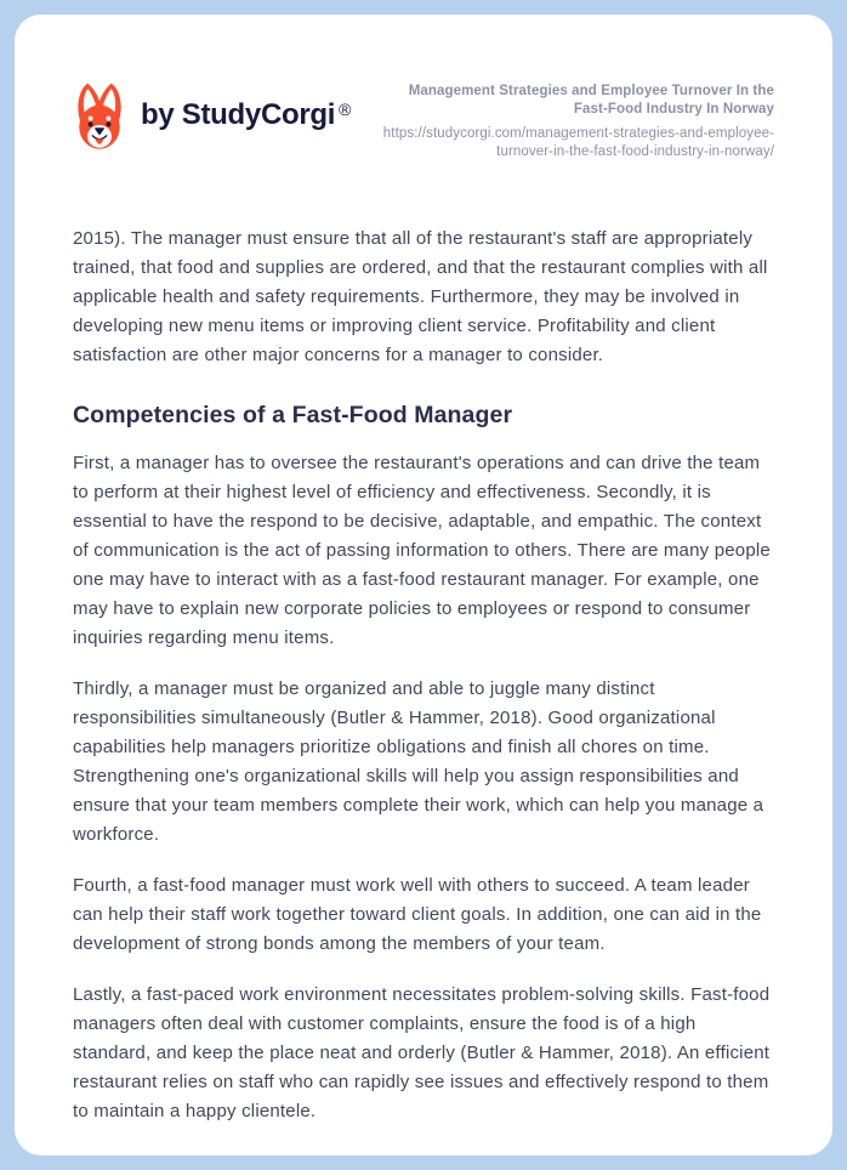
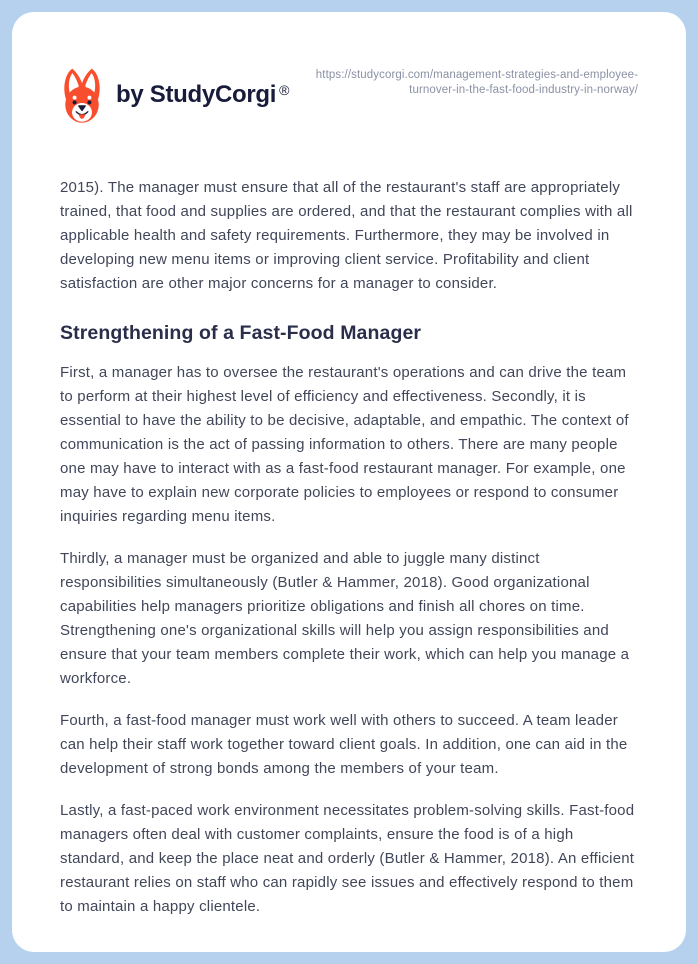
  by StudyCorgi ®
- Management Strategies and Employee Turnover In the Fast-Food Industry In Norway
  https://studycorgi.com/management-strategies-and-employee-turnover-in-the-fast-food-industry-in-norway/
  2015). The manager must ensure that all of the restaurant's staff are appropriately trained, that food and supplies are ordered, and that the restaurant complies with all applicable health and safety requirements. Furthermore, they may be involved in developing new menu items or improving client service. Profitability and client satisfaction are other major concerns for a manager to consider.
- Competencies of a Fast-Food Manager
+ Strengthening of a Fast-Food Manager
- First, a manager has to oversee the restaurant's operations and can drive the team to perform at their highest level of efficiency and effectiveness. Secondly, it is essential to have the respond to be decisive, adaptable, and empathic. The context of communication is the act of passing information to others. There are many people one may have to interact with as a fast-food restaurant manager. For example, one may have to explain new corporate policies to employees or respond to consumer inquiries regarding menu items.
+ First, a manager has to oversee the restaurant's operations and can drive the team to perform at their highest level of efficiency and effectiveness. Secondly, it is essential to have the ability to be decisive, adaptable, and empathic. The context of communication is the act of passing information to others. There are many people one may have to interact with as a fast-food restaurant manager. For example, one may have to explain new corporate policies to employees or respond to consumer inquiries regarding menu items.
  Thirdly, a manager must be organized and able to juggle many distinct responsibilities simultaneously (Butler & Hammer, 2018). Good organizational capabilities help managers prioritize obligations and finish all chores on time. Strengthening one's organizational skills will help you assign responsibilities and ensure that your team members complete their work, which can help you manage a workforce.
  Fourth, a fast-food manager must work well with others to succeed. A team leader can help their staff work together toward client goals. In addition, one can aid in the development of strong bonds among the members of your team.
  Lastly, a fast-paced work environment necessitates problem-solving skills. Fast-food managers often deal with customer complaints, ensure the food is of a high standard, and keep the place neat and orderly (Butler & Hammer, 2018). An efficient restaurant relies on staff who can rapidly see issues and effectively respond to them to maintain a happy clientele.
